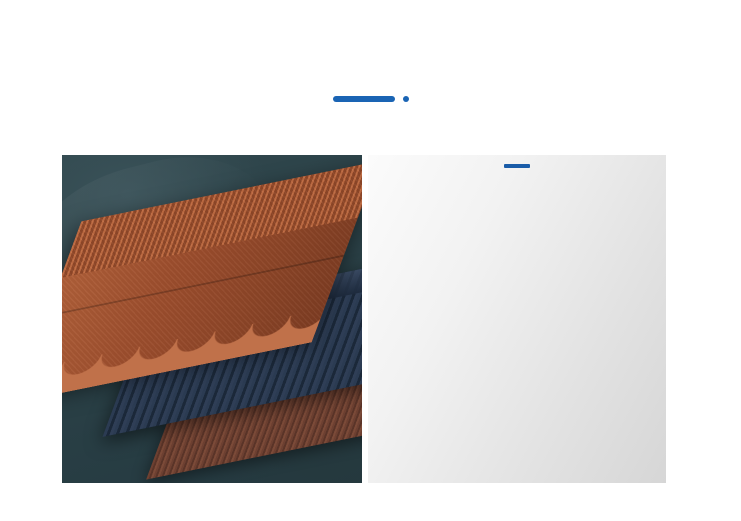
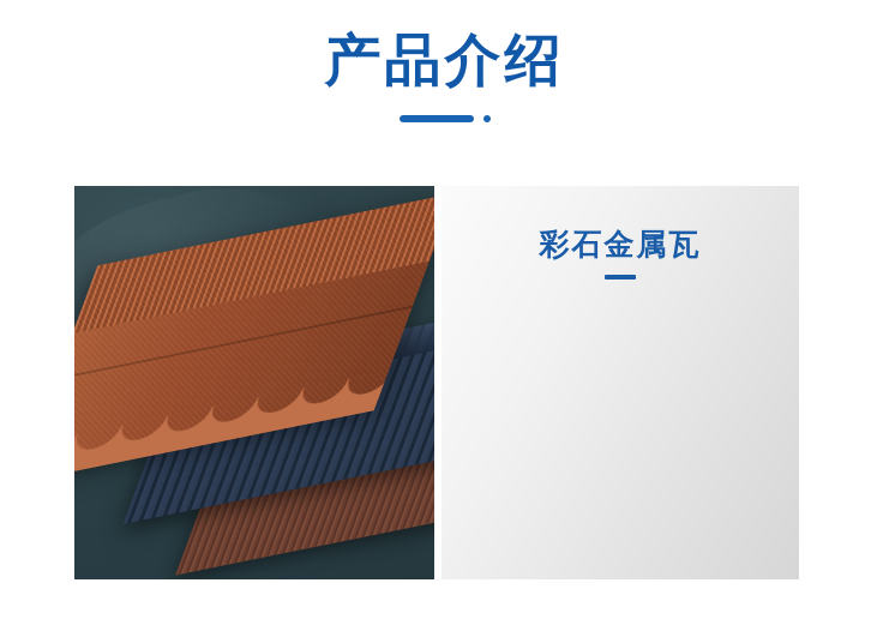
+ 产品介绍
+ 彩石金属瓦
